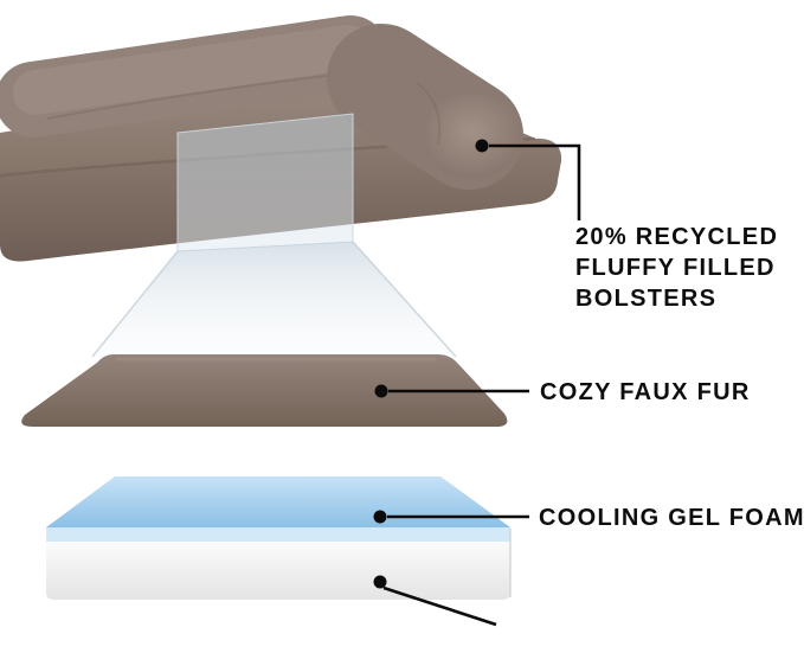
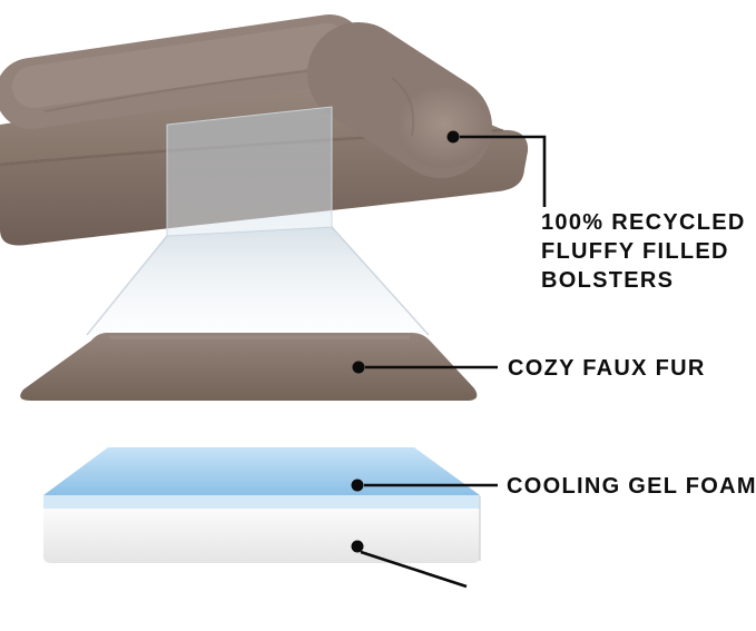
- 20% RECYCLED
+ 100% RECYCLED
  FLUFFY FILLED
  BOLSTERS
  COZY FAUX FUR
  COOLING GEL FOAM
